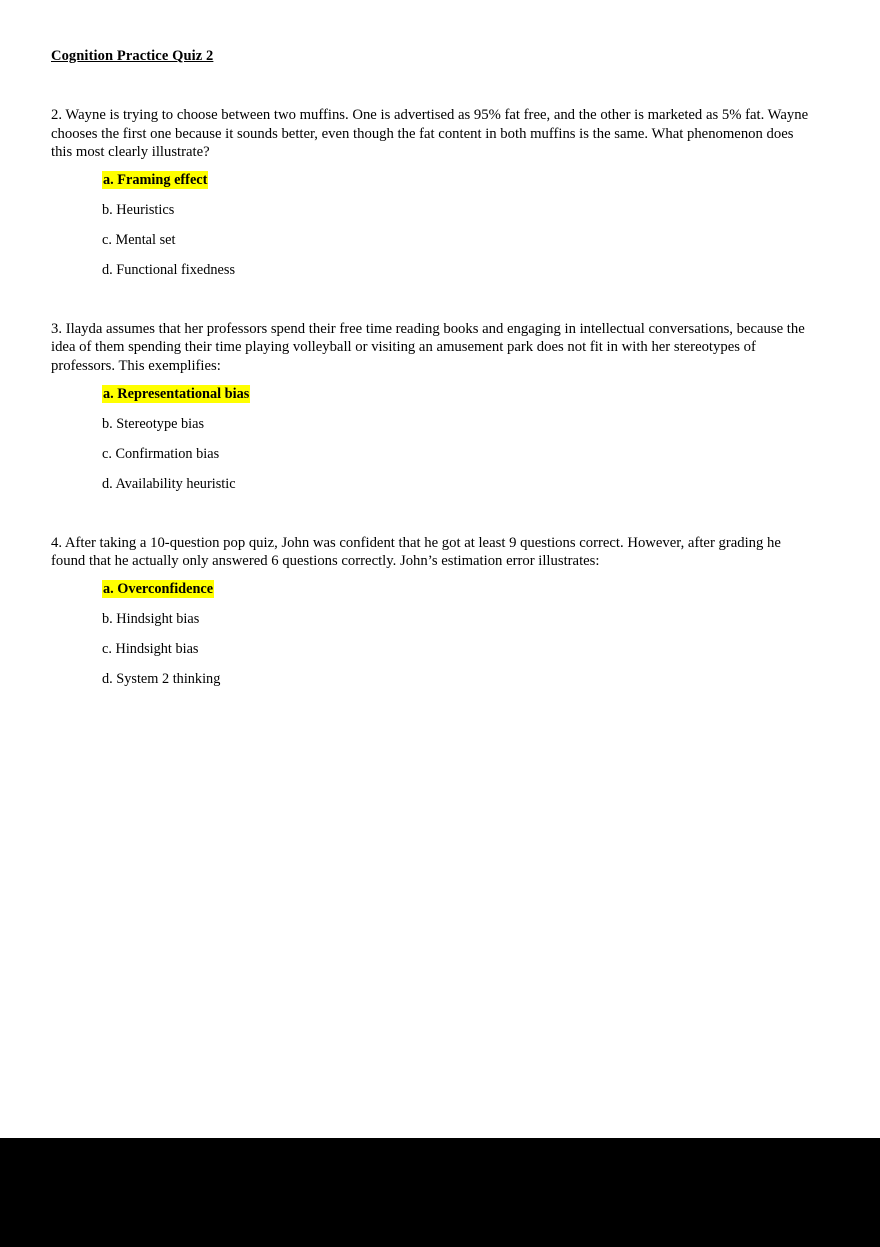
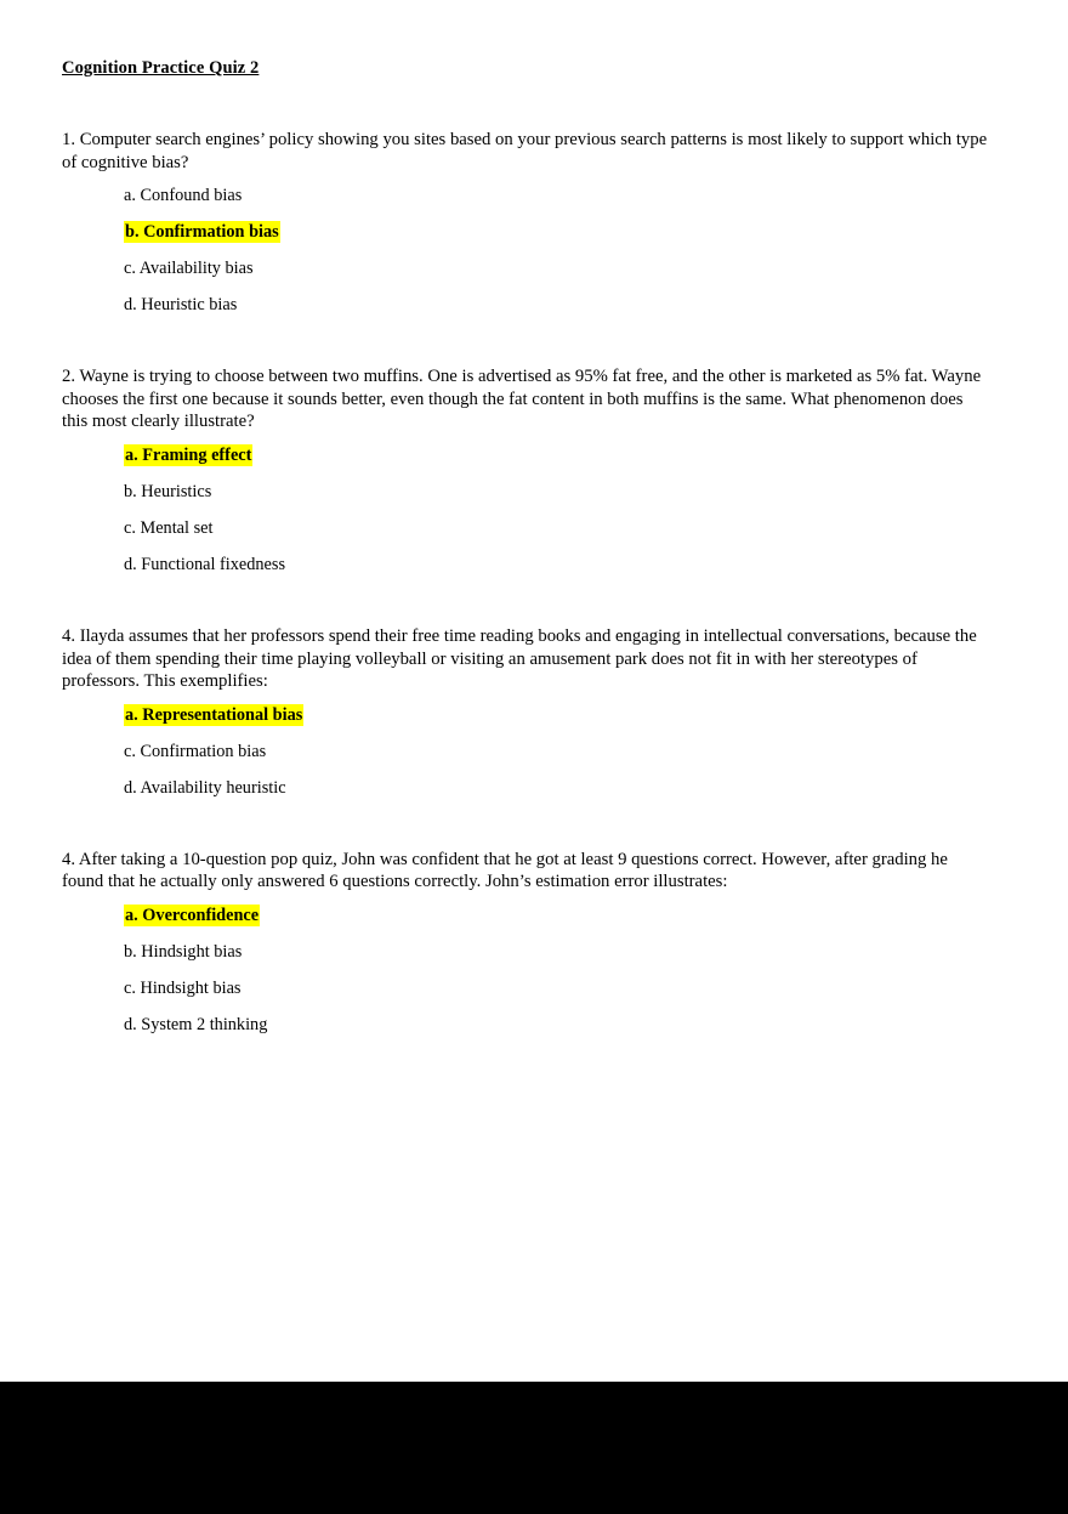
  Cognition Practice Quiz 2
+ 1. Computer search engines’ policy showing you sites based on your previous search patterns is most likely to support which type of cognitive bias?
+ a. Confound bias
+ b. Confirmation bias
+ c. Availability bias
+ d. Heuristic bias
  2. Wayne is trying to choose between two muffins. One is advertised as 95% fat free, and the other is marketed as 5% fat. Wayne chooses the first one because it sounds better, even though the fat content in both muffins is the same. What phenomenon does this most clearly illustrate?
  a. Framing effect
  b. Heuristics
  c. Mental set
  d. Functional fixedness
- 3. Ilayda assumes that her professors spend their free time reading books and engaging in intellectual conversations, because the idea of them spending their time playing volleyball or visiting an amusement park does not fit in with her stereotypes of professors. This exemplifies:
+ 4. Ilayda assumes that her professors spend their free time reading books and engaging in intellectual conversations, because the idea of them spending their time playing volleyball or visiting an amusement park does not fit in with her stereotypes of professors. This exemplifies:
  a. Representational bias
- b. Stereotype bias
  c. Confirmation bias
  d. Availability heuristic
  4. After taking a 10-question pop quiz, John was confident that he got at least 9 questions correct. However, after grading he found that he actually only answered 6 questions correctly. John’s estimation error illustrates:
  a. Overconfidence
  b. Hindsight bias
  c. Hindsight bias
  d. System 2 thinking
